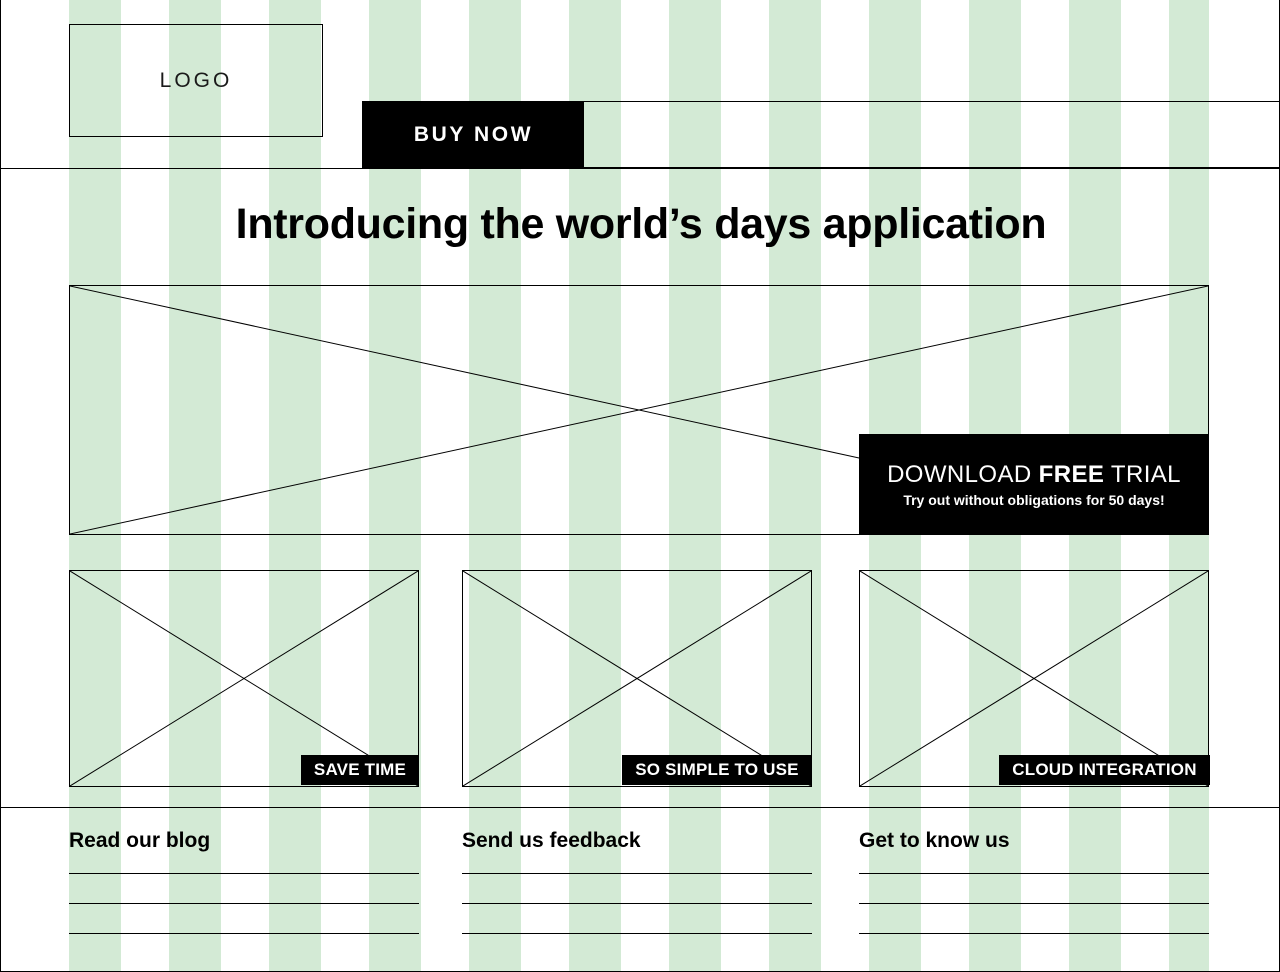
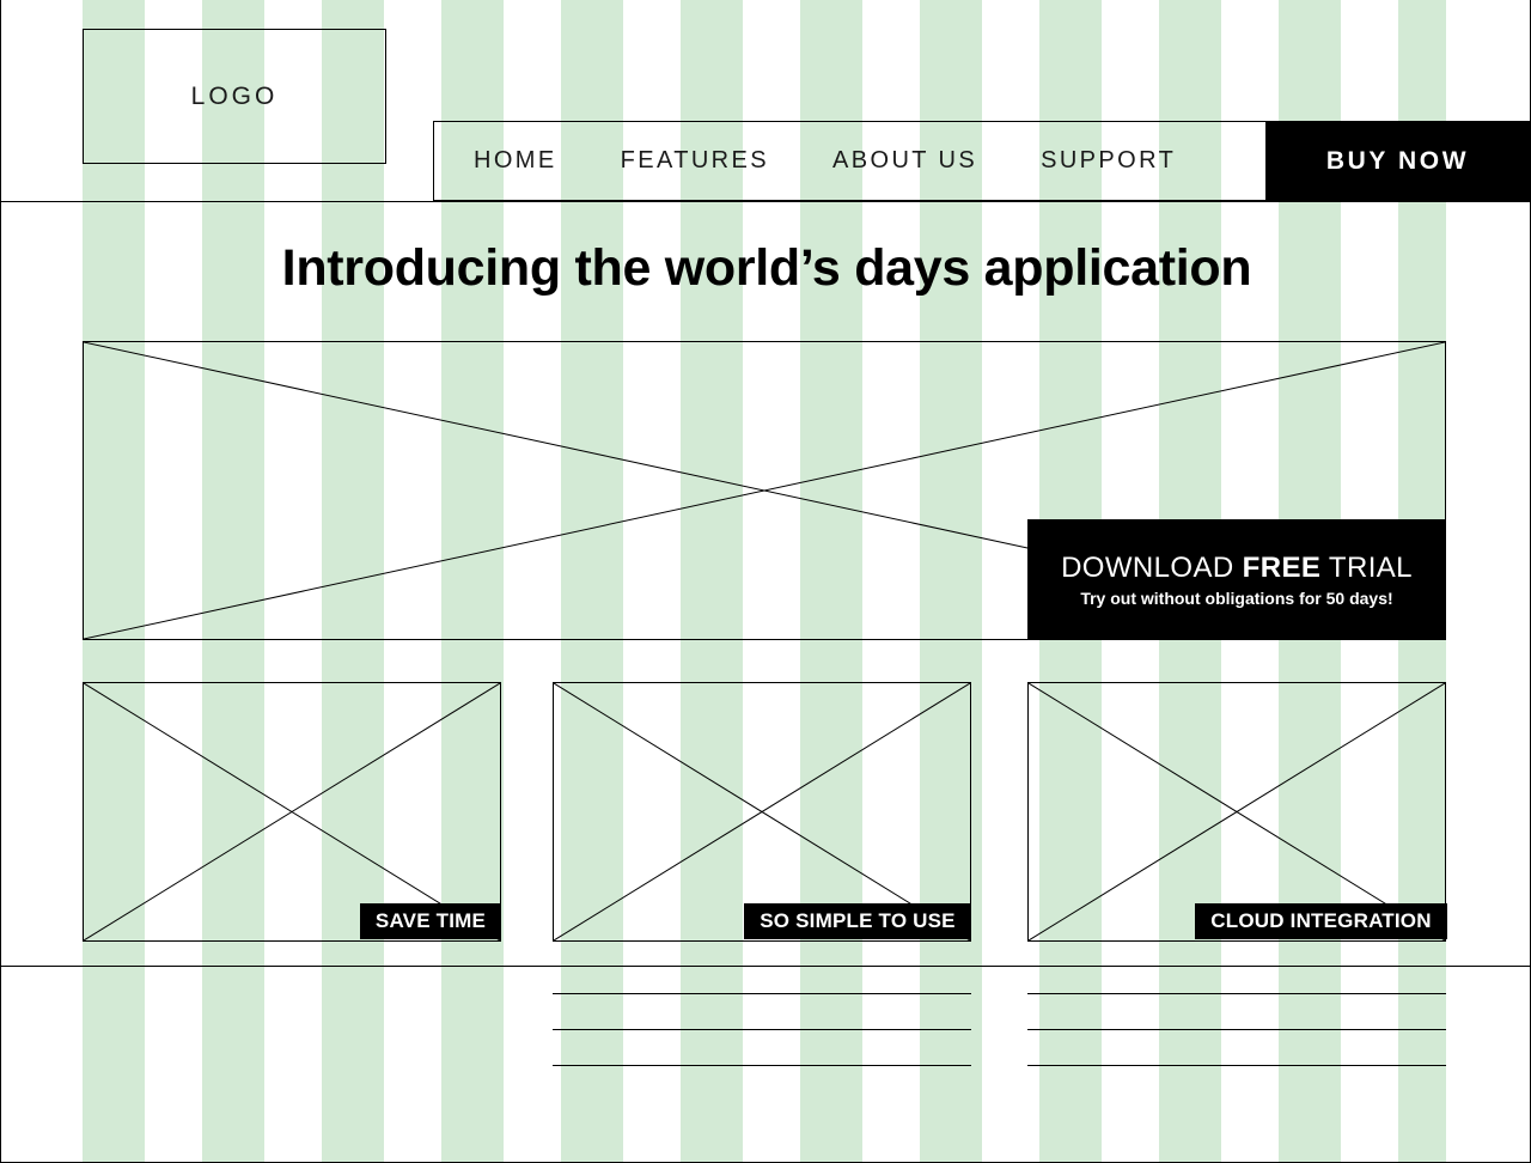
  LOGO
+ HOME
+ FEATURES
+ ABOUT US
+ SUPPORT
  BUY NOW
  Introducing the world’s days application
  DOWNLOAD FREE TRIAL
  Try out without obligations for 50 days!
  SAVE TIME
  SO SIMPLE TO USE
  CLOUD INTEGRATION
- Read our blog
- Send us feedback
- Get to know us
